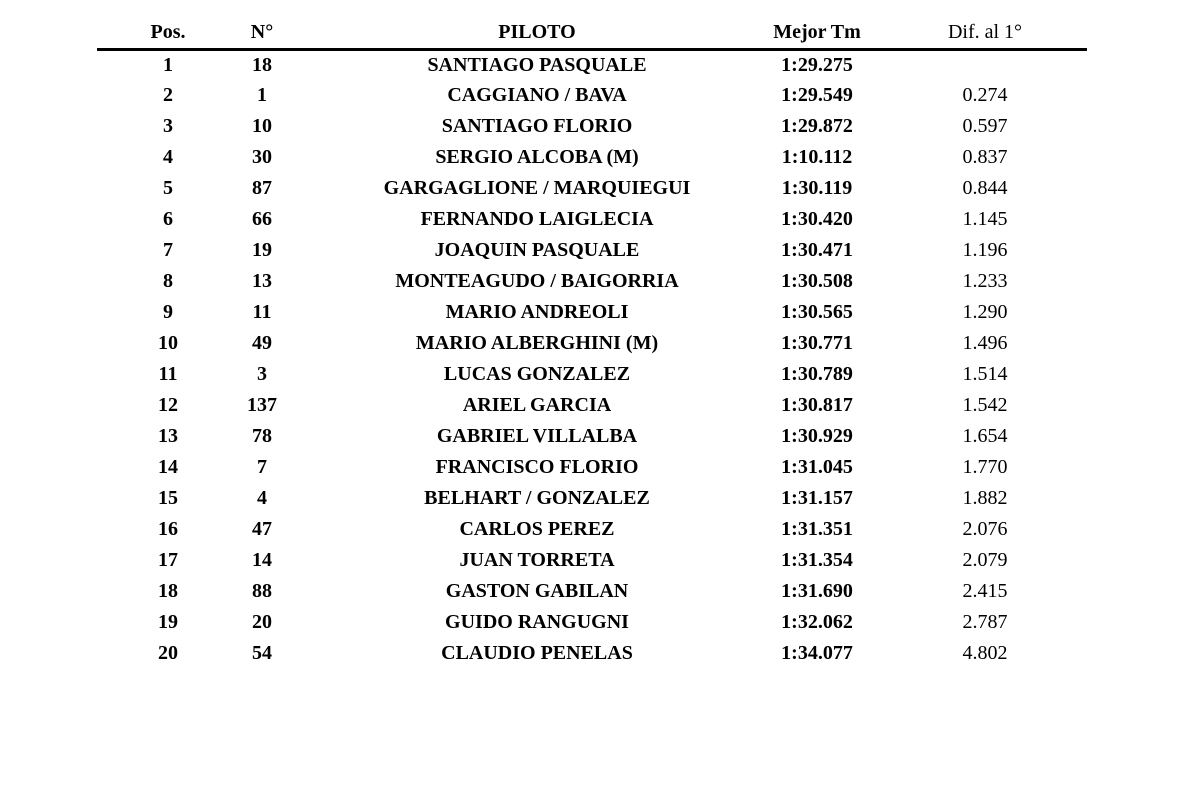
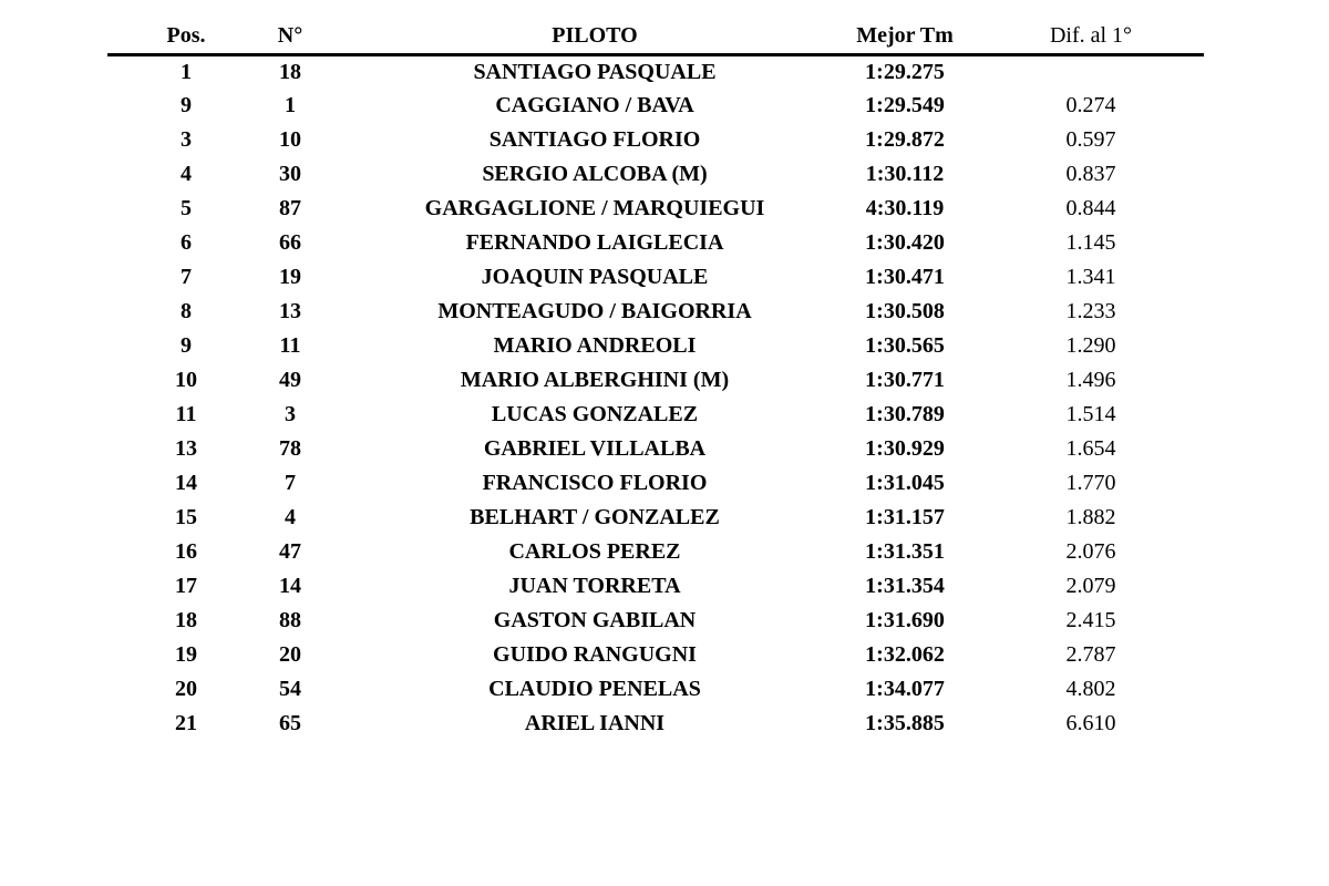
  	Pos.	N°	PILOTO	Mejor Tm	Dif. al 1°
  	1	18	SANTIAGO PASQUALE	1:29.275
- 	2	1	CAGGIANO / BAVA	1:29.549	0.274
+ 	9	1	CAGGIANO / BAVA	1:29.549	0.274
  	3	10	SANTIAGO FLORIO	1:29.872	0.597
- 	4	30	SERGIO ALCOBA (M)	1:10.112	0.837
+ 	4	30	SERGIO ALCOBA (M)	1:30.112	0.837
- 	5	87	GARGAGLIONE / MARQUIEGUI	1:30.119	0.844
+ 	5	87	GARGAGLIONE / MARQUIEGUI	4:30.119	0.844
  	6	66	FERNANDO LAIGLECIA	1:30.420	1.145
- 	7	19	JOAQUIN PASQUALE	1:30.471	1.196
+ 	7	19	JOAQUIN PASQUALE	1:30.471	1.341
  	8	13	MONTEAGUDO / BAIGORRIA	1:30.508	1.233
  	9	11	MARIO ANDREOLI	1:30.565	1.290
  	10	49	MARIO ALBERGHINI (M)	1:30.771	1.496
  	11	3	LUCAS GONZALEZ	1:30.789	1.514
- 	12	137	ARIEL GARCIA	1:30.817	1.542
  	13	78	GABRIEL VILLALBA	1:30.929	1.654
  	14	7	FRANCISCO FLORIO	1:31.045	1.770
  	15	4	BELHART / GONZALEZ	1:31.157	1.882
  	16	47	CARLOS PEREZ	1:31.351	2.076
  	17	14	JUAN TORRETA	1:31.354	2.079
  	18	88	GASTON GABILAN	1:31.690	2.415
  	19	20	GUIDO RANGUGNI	1:32.062	2.787
  	20	54	CLAUDIO PENELAS	1:34.077	4.802
+ 	21	65	ARIEL IANNI	1:35.885	6.610
